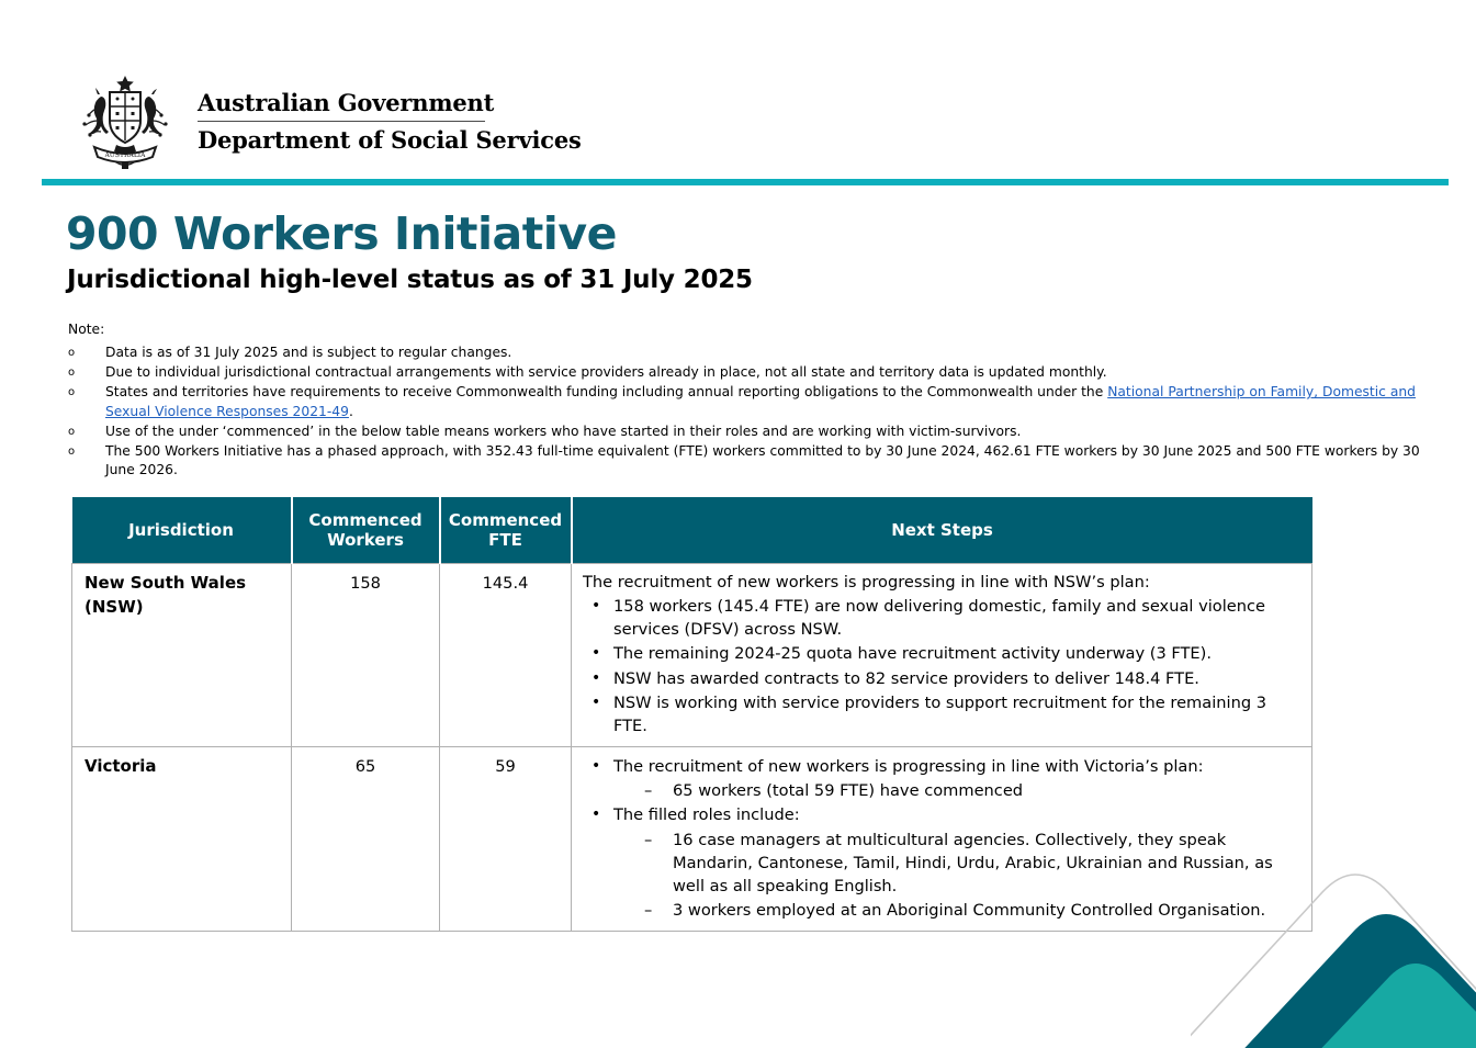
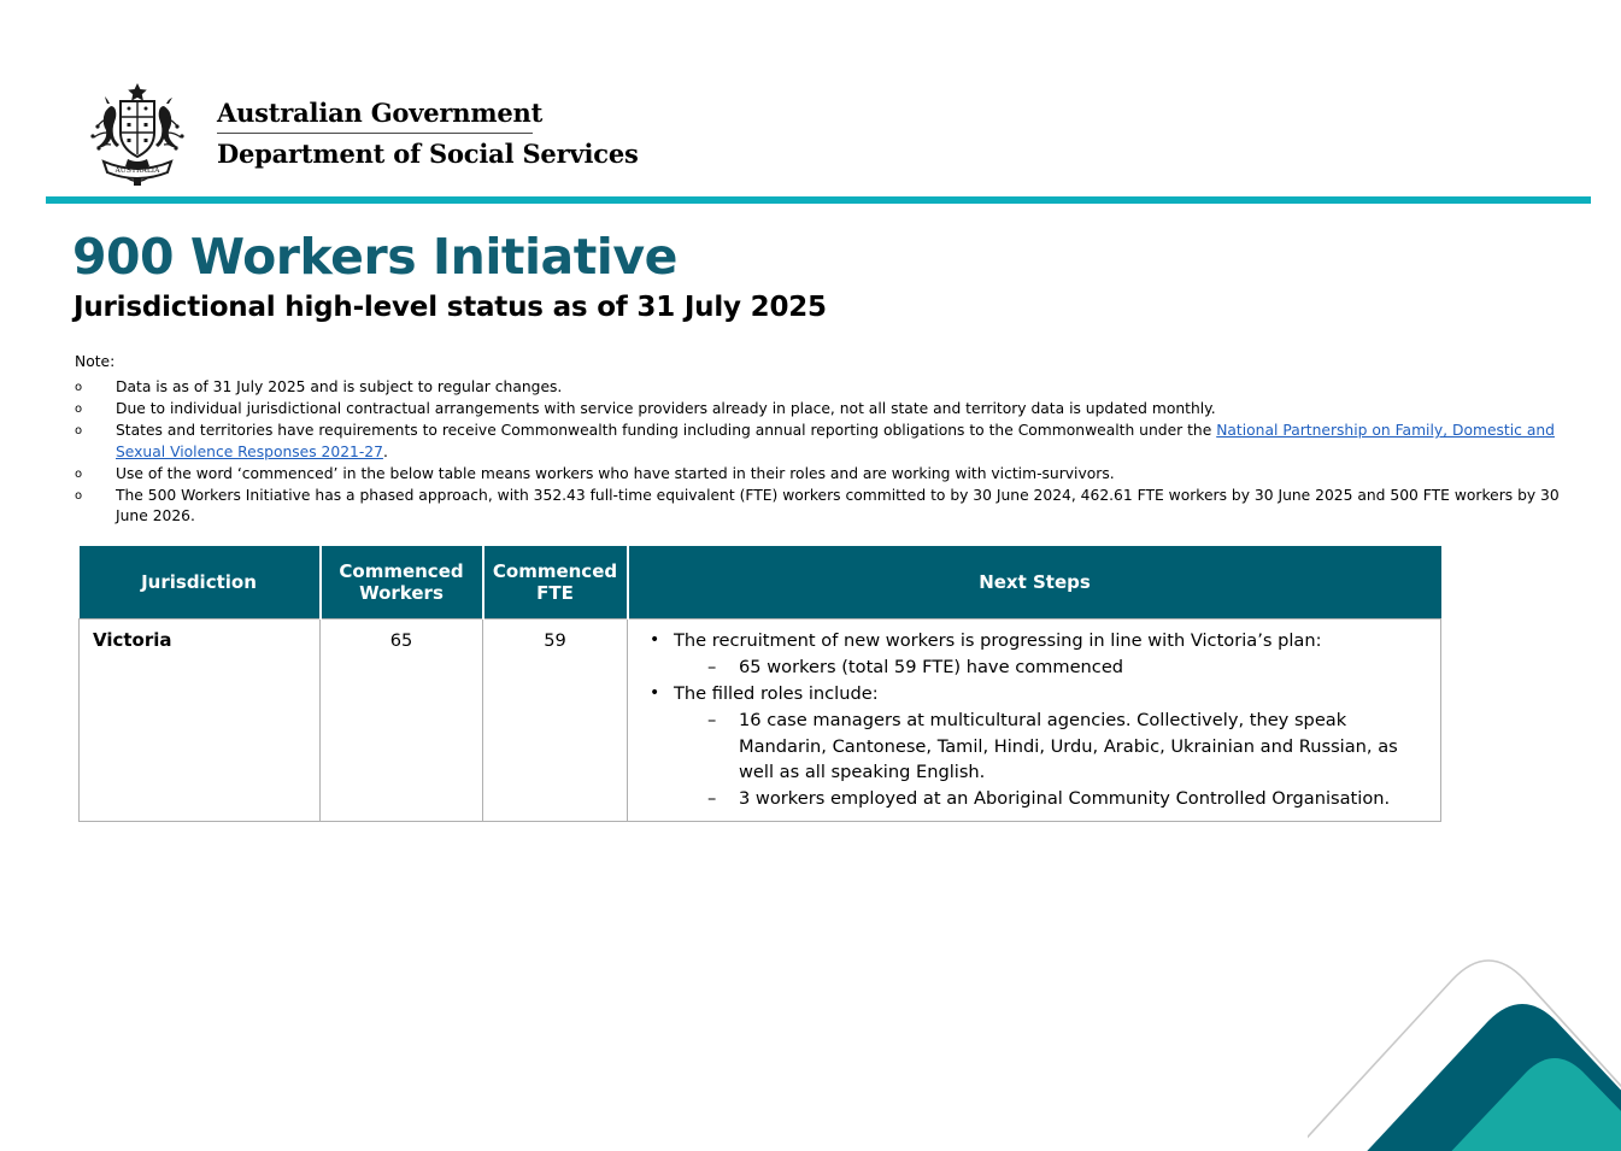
  Australian Government
  Department of Social Services
  900 Workers Initiative
  Jurisdictional high-level status as of 31 July 2025
  Note:
  o
  Data is as of 31 July 2025 and is subject to regular changes.
  o
  Due to individual jurisdictional contractual arrangements with service providers already in place, not all state and territory data is updated monthly.
  o
- States and territories have requirements to receive Commonwealth funding including annual reporting obligations to the Commonwealth under the National Partnership on Family, Domestic and Sexual Violence Responses 2021-49.
+ States and territories have requirements to receive Commonwealth funding including annual reporting obligations to the Commonwealth under the National Partnership on Family, Domestic and Sexual Violence Responses 2021-27.
  o
- Use of the under ‘commenced’ in the below table means workers who have started in their roles and are working with victim-survivors.
+ Use of the word ‘commenced’ in the below table means workers who have started in their roles and are working with victim-survivors.
  o
  The 500 Workers Initiative has a phased approach, with 352.43 full-time equivalent (FTE) workers committed to by 30 June 2024, 462.61 FTE workers by 30 June 2025 and 500 FTE workers by 30 June 2026.
  Jurisdiction	Commenced Workers	Commenced FTE	Next Steps
- New South Wales (NSW)	158	145.4	The recruitment of new workers is progressing in line with NSW’s plan: • 158 workers (145.4 FTE) are now delivering domestic, family and sexual violence services (DFSV) across NSW. • The remaining 2024-25 quota have recruitment activity underway (3 FTE). • NSW has awarded contracts to 82 service providers to deliver 148.4 FTE. • NSW is working with service providers to support recruitment for the remaining 3 FTE.
  Victoria	65	59	• The recruitment of new workers is progressing in line with Victoria’s plan: – 65 workers (total 59 FTE) have commenced • The filled roles include: – 16 case managers at multicultural agencies. Collectively, they speak Mandarin, Cantonese, Tamil, Hindi, Urdu, Arabic, Ukrainian and Russian, as well as all speaking English. – 3 workers employed at an Aboriginal Community Controlled Organisation.
